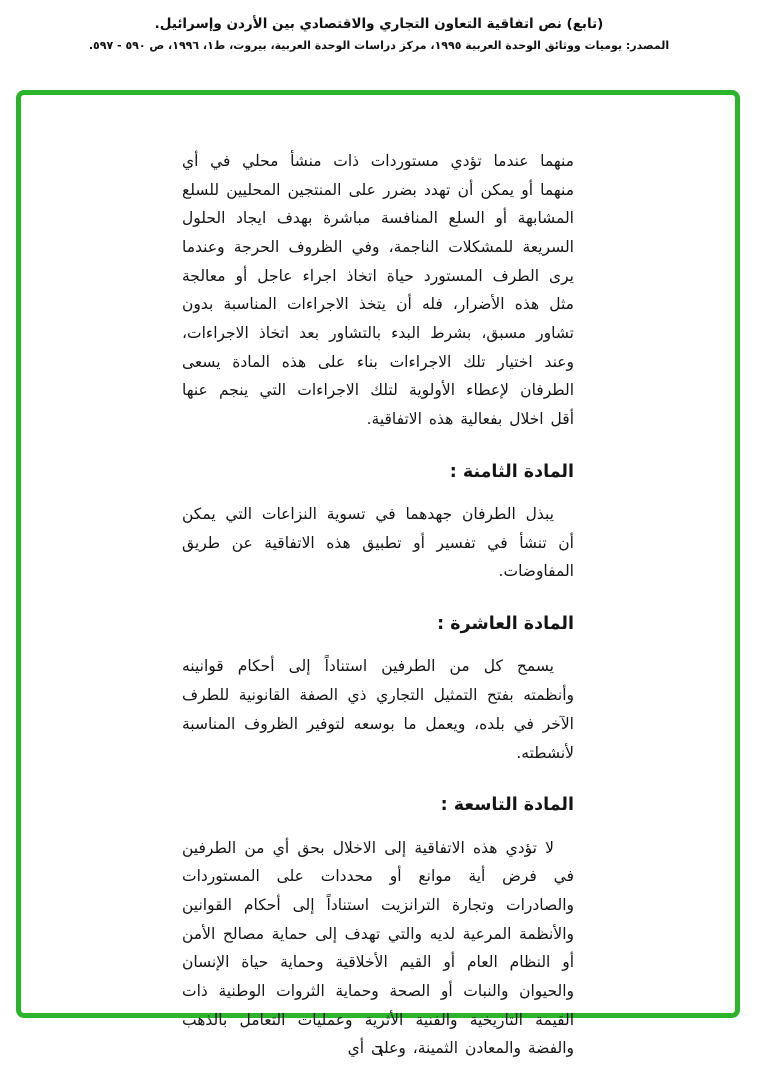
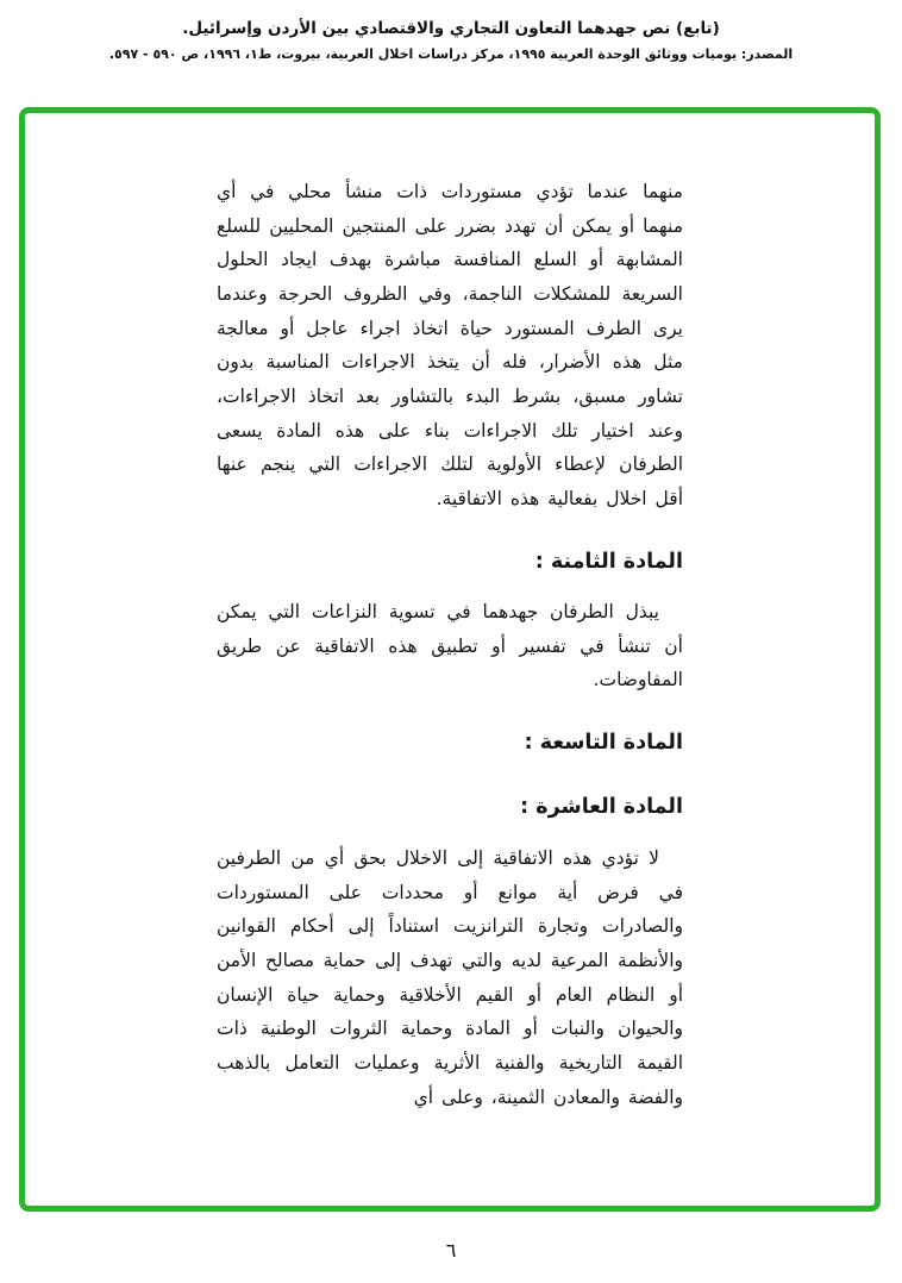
- (تابع) نص اتفاقية التعاون التجاري والاقتصادي بين الأردن وإسرائيل.
+ (تابع) نص جهدهما التعاون التجاري والاقتصادي بين الأردن وإسرائيل.
- المصدر: يوميات ووثائق الوحدة العربية ١٩٩٥، مركز دراسات الوحدة العربية، بيروت، ط١، ١٩٩٦، ص ٥٩٠ - ٥٩٧.
+ المصدر: يوميات ووثائق الوحدة العربية ١٩٩٥، مركز دراسات اخلال العربية، بيروت، ط١، ١٩٩٦، ص ٥٩٠ - ٥٩٧.
  منهما عندما تؤدي مستوردات ذات منشأ محلي في أي منهما أو يمكن أن تهدد بضرر على المنتجين المحليين للسلع المشابهة أو السلع المنافسة مباشرة بهدف ايجاد الحلول السريعة للمشكلات الناجمة، وفي الظروف الحرجة وعندما يرى الطرف المستورد حياة اتخاذ اجراء عاجل أو معالجة مثل هذه الأضرار، فله أن يتخذ الاجراءات المناسبة بدون تشاور مسبق، بشرط البدء بالتشاور بعد اتخاذ الاجراءات، وعند اختيار تلك الاجراءات بناء على هذه المادة يسعى الطرفان لإعطاء الأولوية لتلك الاجراءات التي ينجم عنها أقل اخلال بفعالية هذه الاتفاقية.
  المادة الثامنة :
  يبذل الطرفان جهدهما في تسوية النزاعات التي يمكن أن تنشأ في تفسير أو تطبيق هذه الاتفاقية عن طريق المفاوضات.
- المادة العاشرة :
+ المادة التاسعة :
- يسمح كل من الطرفين استناداً إلى أحكام قوانينه وأنظمته بفتح التمثيل التجاري ذي الصفة القانونية للطرف الآخر في بلده، ويعمل ما بوسعه لتوفير الظروف المناسبة لأنشطته.
- المادة التاسعة :
+ المادة العاشرة :
- لا تؤدي هذه الاتفاقية إلى الاخلال بحق أي من الطرفين في فرض أية موانع أو محددات على المستوردات والصادرات وتجارة الترانزيت استناداً إلى أحكام القوانين والأنظمة المرعية لديه والتي تهدف إلى حماية مصالح الأمن أو النظام العام أو القيم الأخلاقية وحماية حياة الإنسان والحيوان والنبات أو الصحة وحماية الثروات الوطنية ذات القيمة التاريخية والفنية الأثرية وعمليات التعامل بالذهب والفضة والمعادن الثمينة، وعلى أي
+ لا تؤدي هذه الاتفاقية إلى الاخلال بحق أي من الطرفين في فرض أية موانع أو محددات على المستوردات والصادرات وتجارة الترانزيت استناداً إلى أحكام القوانين والأنظمة المرعية لديه والتي تهدف إلى حماية مصالح الأمن أو النظام العام أو القيم الأخلاقية وحماية حياة الإنسان والحيوان والنبات أو المادة وحماية الثروات الوطنية ذات القيمة التاريخية والفنية الأثرية وعمليات التعامل بالذهب والفضة والمعادن الثمينة، وعلى أي
  ٦
